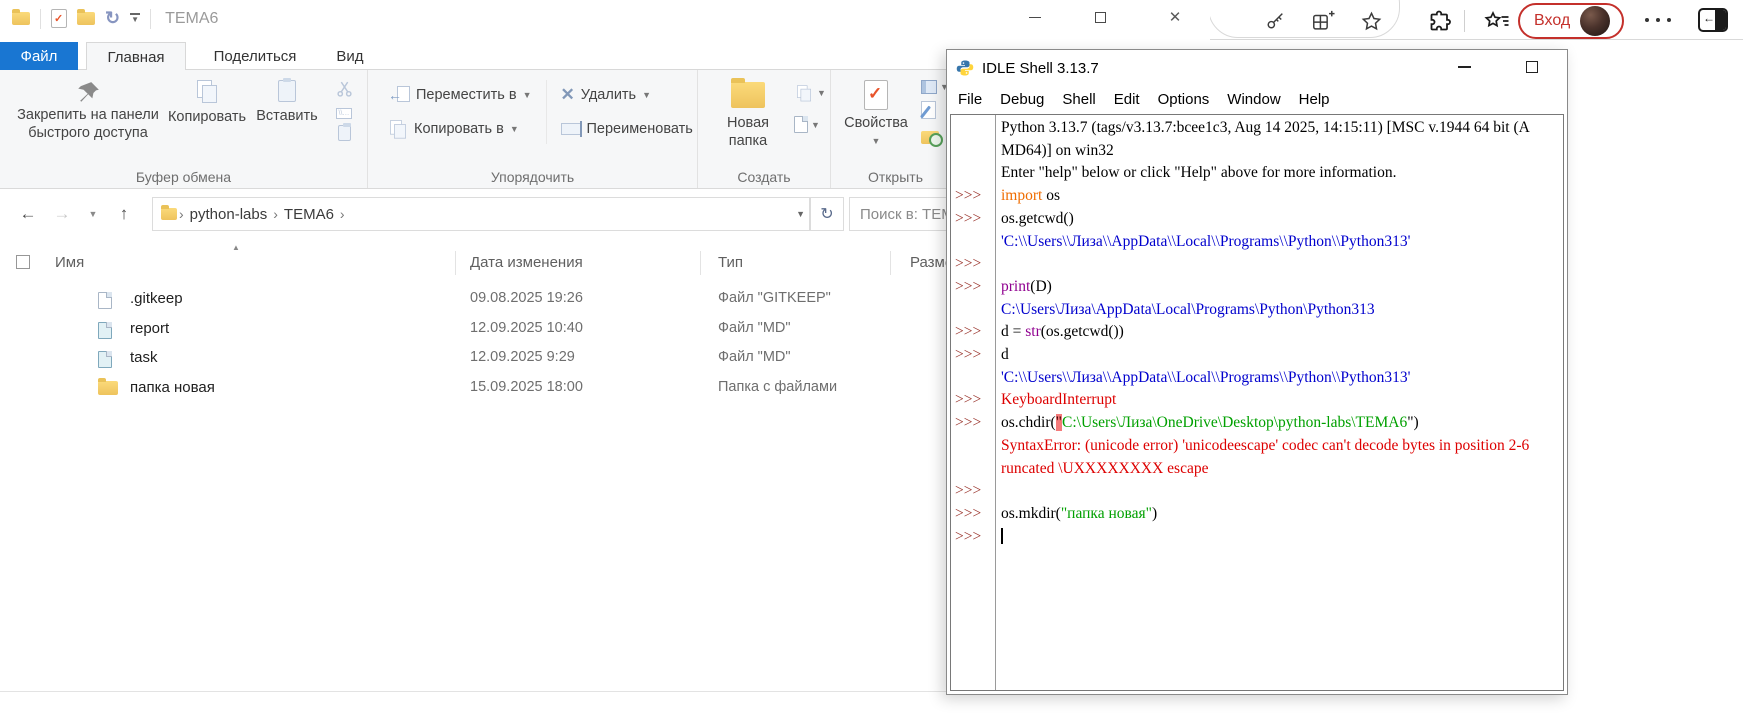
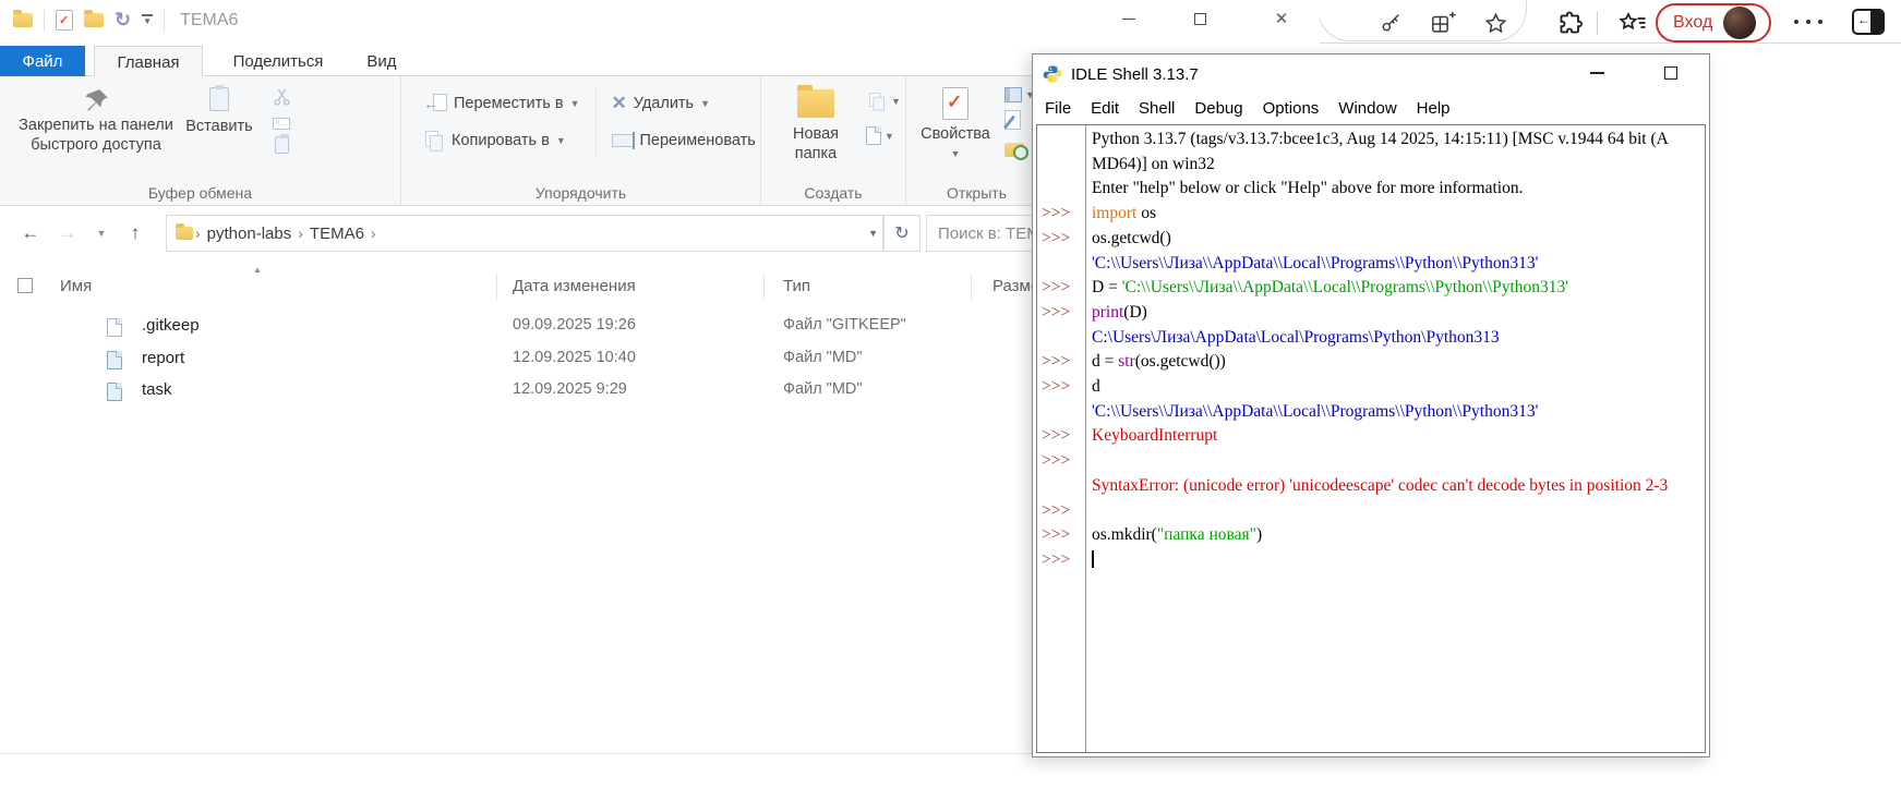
  Вход
  ←
  ✓
  ↻
  ▼
  TEMA6
  ✕
  Файл
  Главная
  Поделиться
  Вид
  Закрепить на панели быстрого доступа
- Копировать
  Вставить
  Буфер обмена
  ←
  Переместить в
  ▼
  Копировать в
  ▼
  ✕
  Удалить
  ▼
  Переименовать
  Упорядочить
  Новая папка
  ▼
  ▼
  Создать
  ✓
  Свойства
  ▼
  ▼
  Открыть
  ←
  →
  ▼
  ↑
  ›
  python-labs
  ›
  TEMA6
  ›
  ▼
  ↻
  Поиск в: TE
  Имя
  ▲
  Дата изменения
  Тип
  .gitkeep
- 09.08.2025 19:26
+ 09.09.2025 19:26
  Файл "GITKEEP"
  report
  12.09.2025 10:40
  Файл "MD"
  task
  12.09.2025 9:29
  Файл "MD"
- папка новая
- 15.09.2025 18:00
- Папка с файлами
  IDLE Shell 3.13.7
  File
- Debug
+ Edit
  Shell
- Edit
+ Debug
  Options
  Window
  Help
  Python 3.13.7 (tags/v3.13.7:bcee1c3, Aug 14 2025, 14:15:11) [MSC v.1944 64 bit (A
  MD64)] on win32
  Enter "help" below or click "Help" above for more information.
  >>>
  import os
  >>>
  os.getcwd()
  'C:\\Users\\Лиза\\AppData\\Local\\Programs\\Python\\Python313'
  >>>
+ D = 'C:\\Users\\Лиза\\AppData\\Local\\Programs\\Python\\Python313'
  >>>
  print(D)
  C:\Users\Лиза\AppData\Local\Programs\Python\Python313
  >>>
  d = str(os.getcwd())
  >>>
  d
  'C:\\Users\\Лиза\\AppData\\Local\\Programs\\Python\\Python313'
  >>>
  KeyboardInterrupt
  >>>
- os.chdir("C:\Users\Лиза\OneDrive\Desktop\python-labs\TEMA6")
- SyntaxError: (unicode error) 'unicodeescape' codec can't decode bytes in position 2-6
+ SyntaxError: (unicode error) 'unicodeescape' codec can't decode bytes in position 2-3
- runcated \UXXXXXXXX escape
  >>>
  >>>
  os.mkdir("папка новая")
  >>>
